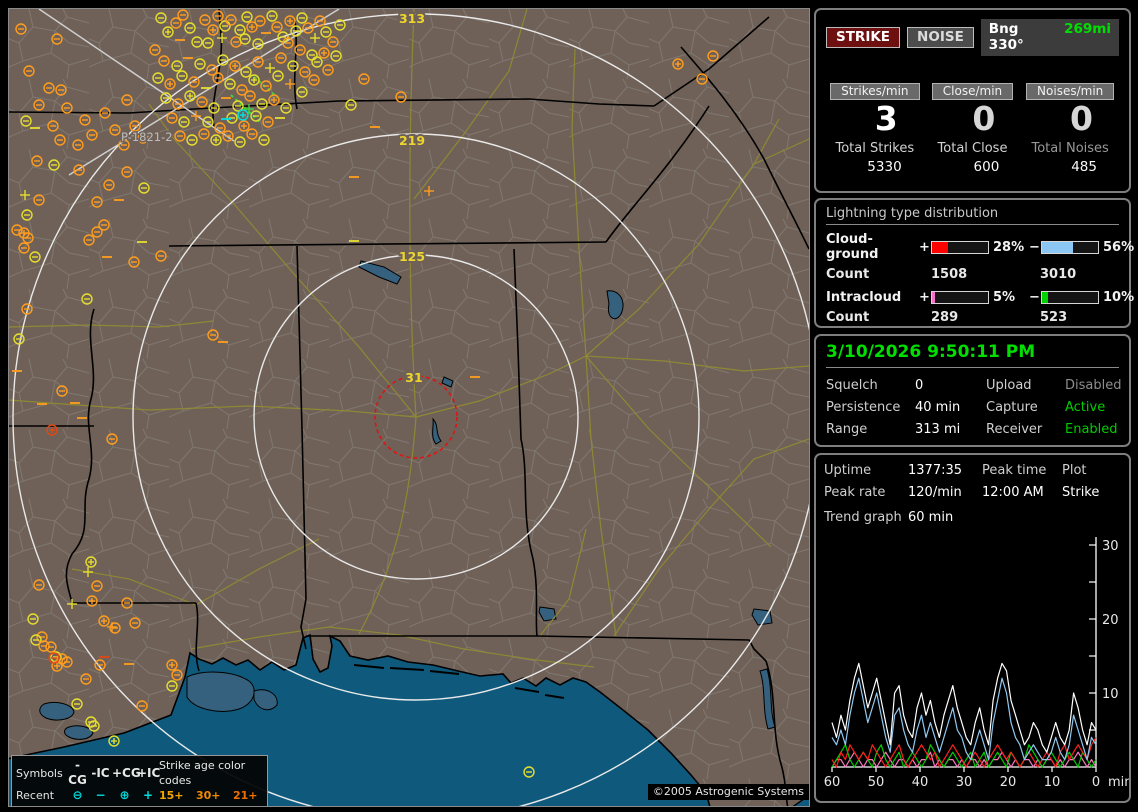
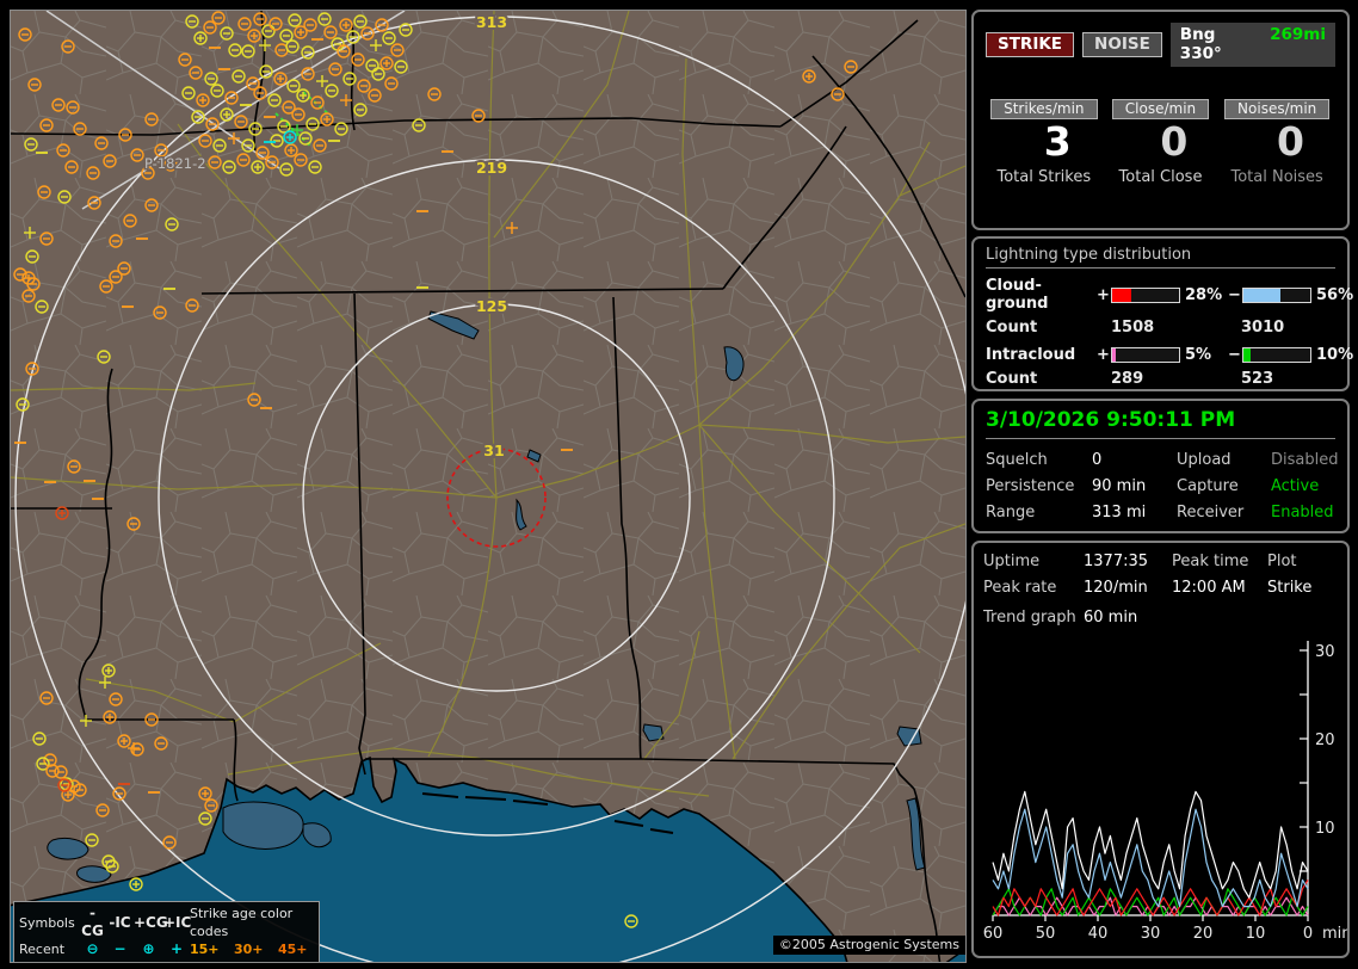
  313
  219
  125
  31
  P-1821-2
  Symbols
  -CG
  -IC
  +CG
  +IC
  Strike age color codes
  Recent
  ⊖
  −
  ⊕
  +
  15+
  30+
- 21+
+ 45+
  ©2005 Astrogenic Systems
  STRIKE
  NOISE
  Bng 330°
  269mi
  Strikes/min
  Close/min
  Noises/min
  3
  0
  0
  Total Strikes
  Total Close
  Total Noises
- 5330
- 600
- 485
  Lightning type distribution
  Cloud-ground
  +
  28%
  −
  56%
  Count
  1508
  3010
  Intracloud
  +
  5%
  −
  10%
  Count
  289
  523
  3/10/2026 9:50:11 PM
  Squelch
  0
  Upload
  Disabled
  Persistence
- 40 min
+ 90 min
  Capture
  Active
  Range
  313 mi
  Receiver
  Enabled
  Uptime
  1377:35
  Peak time
  Plot
  Peak rate
  120/min
  12:00 AM
  Strike
  Trend graph
  60 min
  10
  20
  30
  60
  50
  40
  30
  20
  10
  0
  min
